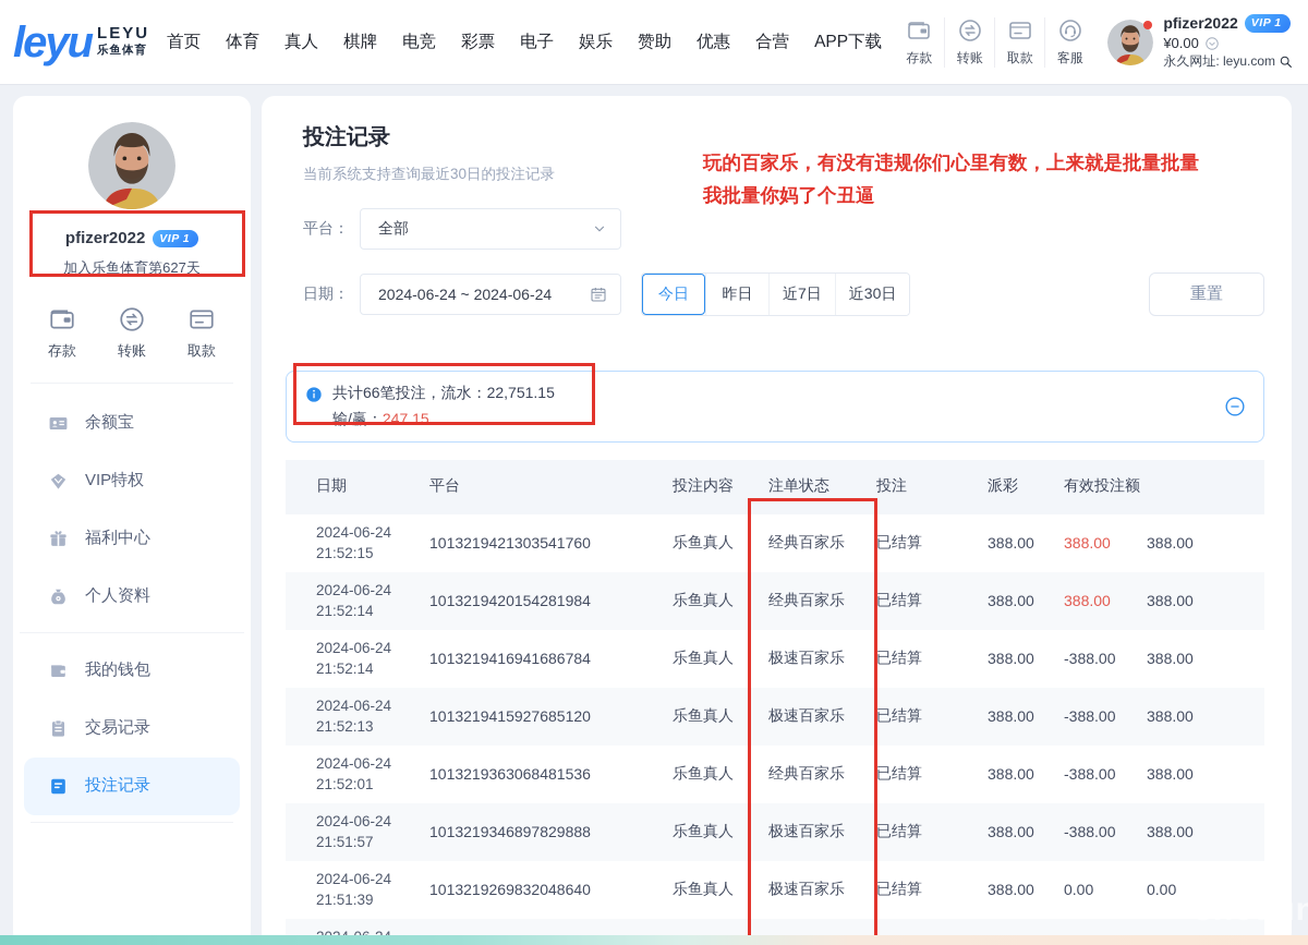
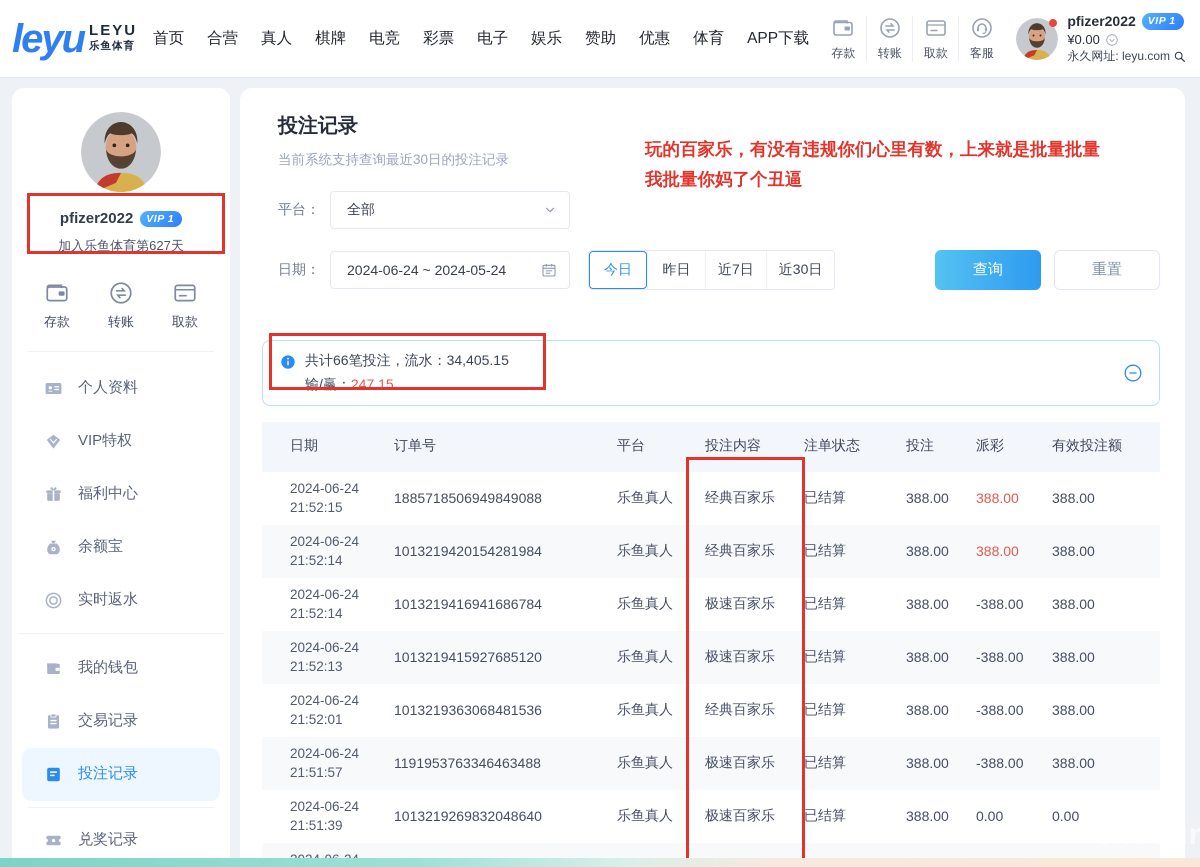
  leyu
  LEYU
  乐鱼体育
  首页
- 体育
+ 合营
  真人
  棋牌
  电竞
  彩票
  电子
  娱乐
  赞助
  优惠
- 合营
+ 体育
  APP下载
  存款
  转账
  取款
  客服
  pfizer2022
  VIP 1
  ¥0.00
  永久网址: leyu.com
  pfizer2022
  VIP 1
  加入乐鱼体育第627天
  存款
  转账
  取款
- 余额宝
+ 个人资料
  VIP特权
  福利中心
- 个人资料
+ 余额宝
+ 实时返水
  我的钱包
  交易记录
  投注记录
+ 兑奖记录
  投注记录
  当前系统支持查询最近30日的投注记录
  平台：
  全部
  日期：
- 2024-06-24 ~ 2024-06-24
+ 2024-06-24 ~ 2024-05-24
  今日
  昨日
  近7日
  近30日
+ 查询
  重置
- 共计66笔投注，流水：22,751.15
+ 共计66笔投注，流水：34,405.15
  输/赢：247.15
  日期
+ 订单号
  平台
  投注内容
  注单状态
  投注
  派彩
  有效投注额
  2024-06-24
  21:52:15
- 1013219421303541760
+ 1885718506949849088
  乐鱼真人
  经典百家乐
  已结算
  388.00
  388.00
  388.00
  2024-06-24
  21:52:14
  1013219420154281984
  乐鱼真人
  经典百家乐
  已结算
  388.00
  388.00
  388.00
  2024-06-24
  21:52:14
  1013219416941686784
  乐鱼真人
  极速百家乐
  已结算
  388.00
  -388.00
  388.00
  2024-06-24
  21:52:13
  1013219415927685120
  乐鱼真人
  极速百家乐
  已结算
  388.00
  -388.00
  388.00
  2024-06-24
  21:52:01
  1013219363068481536
  乐鱼真人
  经典百家乐
  已结算
  388.00
  -388.00
  388.00
  2024-06-24
  21:51:57
- 1013219346897829888
+ 1191953763346463488
  乐鱼真人
  极速百家乐
  已结算
  388.00
  -388.00
  388.00
  2024-06-24
  21:51:39
  1013219269832048640
  乐鱼真人
  极速百家乐
  已结算
  388.00
  0.00
  0.00
  玩的百家乐，有没有违规你们心里有数，上来就是批量批量
  我批量你妈了个丑逼
